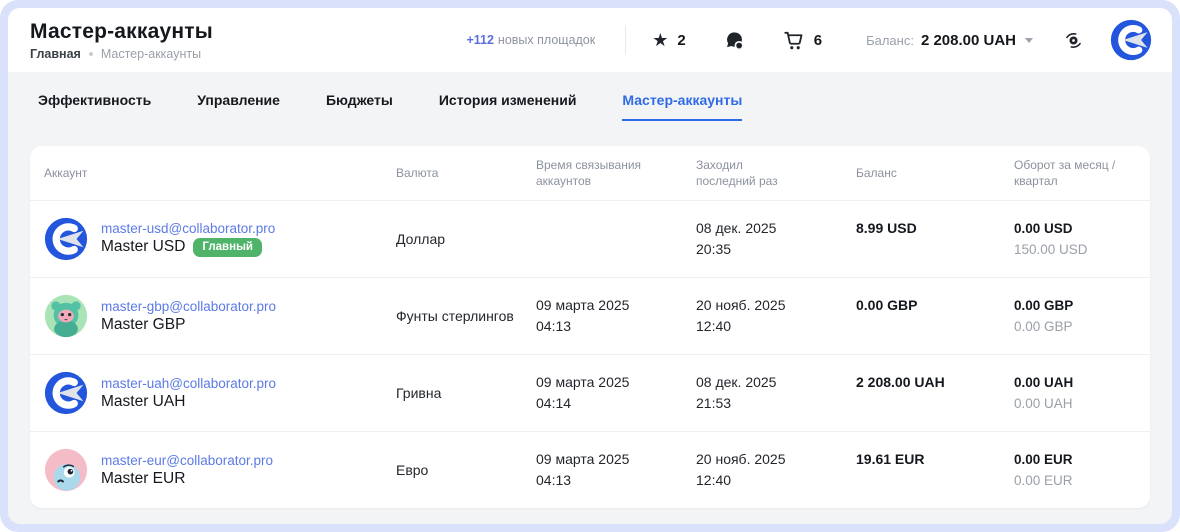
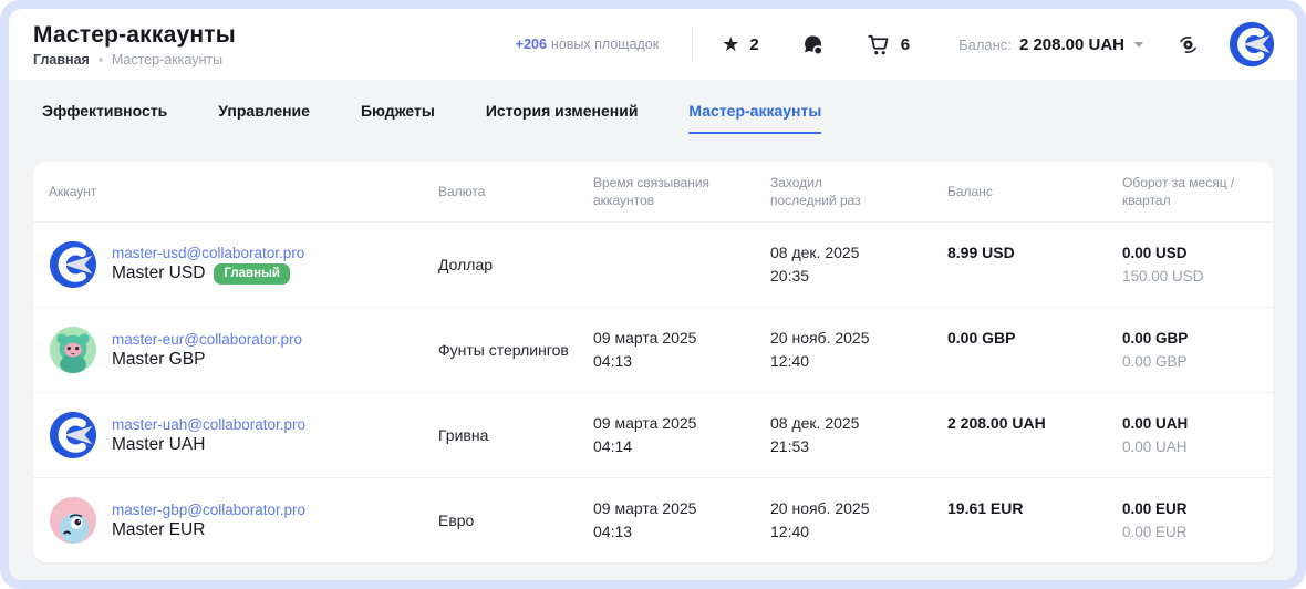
  Мастер-аккаунты
  Главная
  Мастер-аккаунты
- +112 новых площадок
+ +206 новых площадок
  ★
  2
  6
  Баланс:
  2 208.00 UAH
  Эффективность
  Управление
  Бюджеты
  История изменений
  Мастер-аккаунты
  Аккаунт
  Валюта
  Время связывания аккаунтов
  Заходил последний раз
  Баланс
  Оборот за месяц / квартал
  master-usd@collaborator.pro
  Master USD
  Главный
  Доллар
  08 дек. 2025
  20:35
  8.99 USD
  0.00 USD
  150.00 USD
- master-gbp@collaborator.pro
+ master-eur@collaborator.pro
  Master GBP
  Фунты стерлингов
  09 марта 2025
  04:13
  20 нояб. 2025
  12:40
  0.00 GBP
  0.00 GBP
  0.00 GBP
  master-uah@collaborator.pro
  Master UAH
  Гривна
  09 марта 2025
  04:14
  08 дек. 2025
  21:53
  2 208.00 UAH
  0.00 UAH
  0.00 UAH
- master-eur@collaborator.pro
+ master-gbp@collaborator.pro
  Master EUR
  Евро
  09 марта 2025
  04:13
  20 нояб. 2025
  12:40
  19.61 EUR
  0.00 EUR
  0.00 EUR
